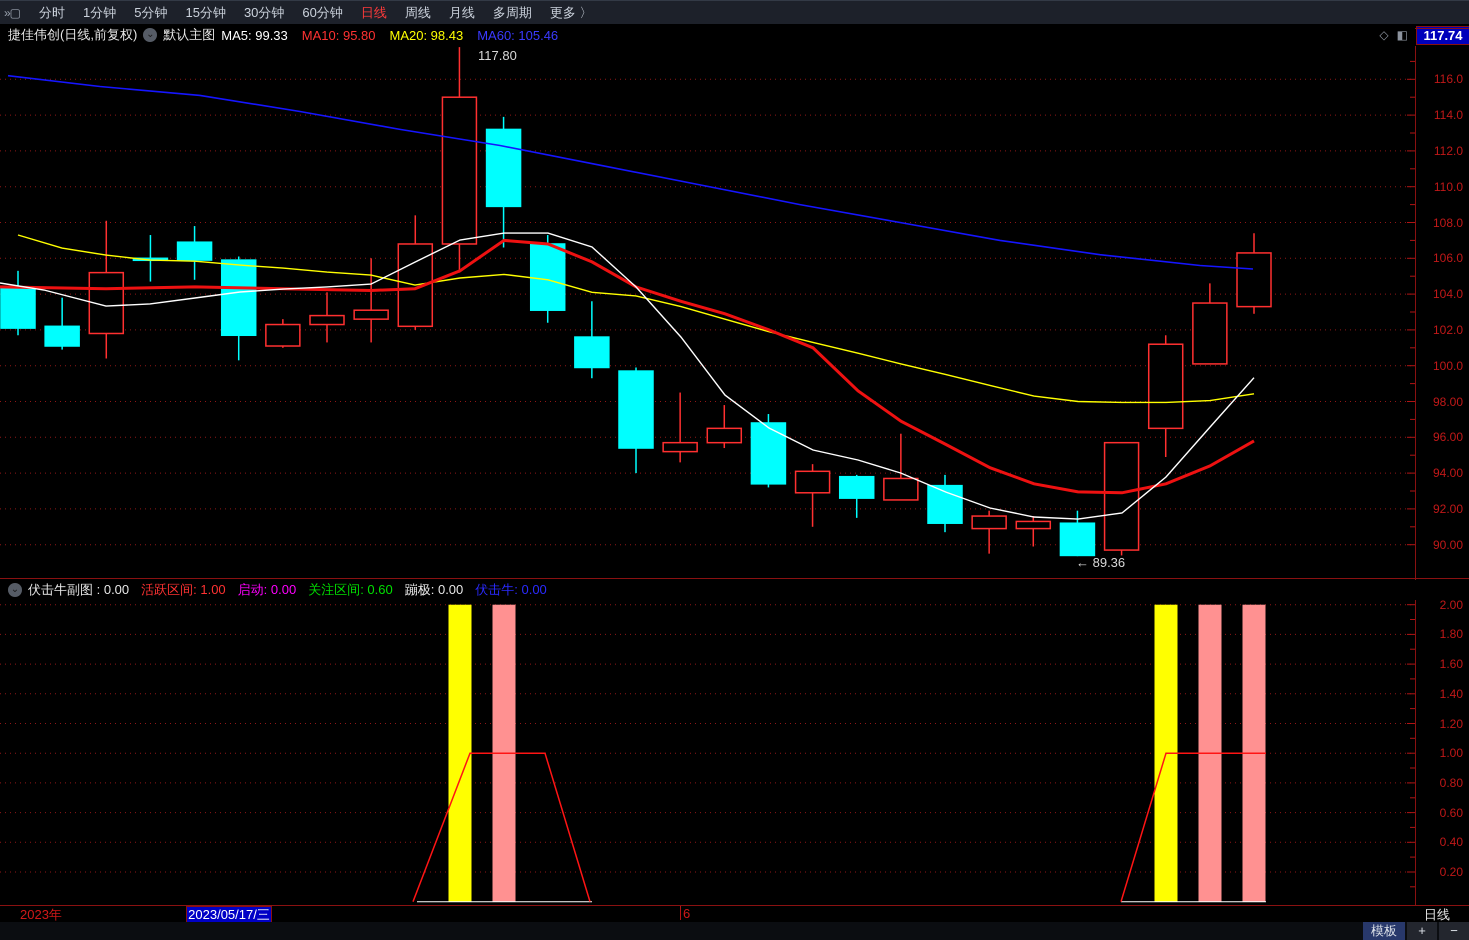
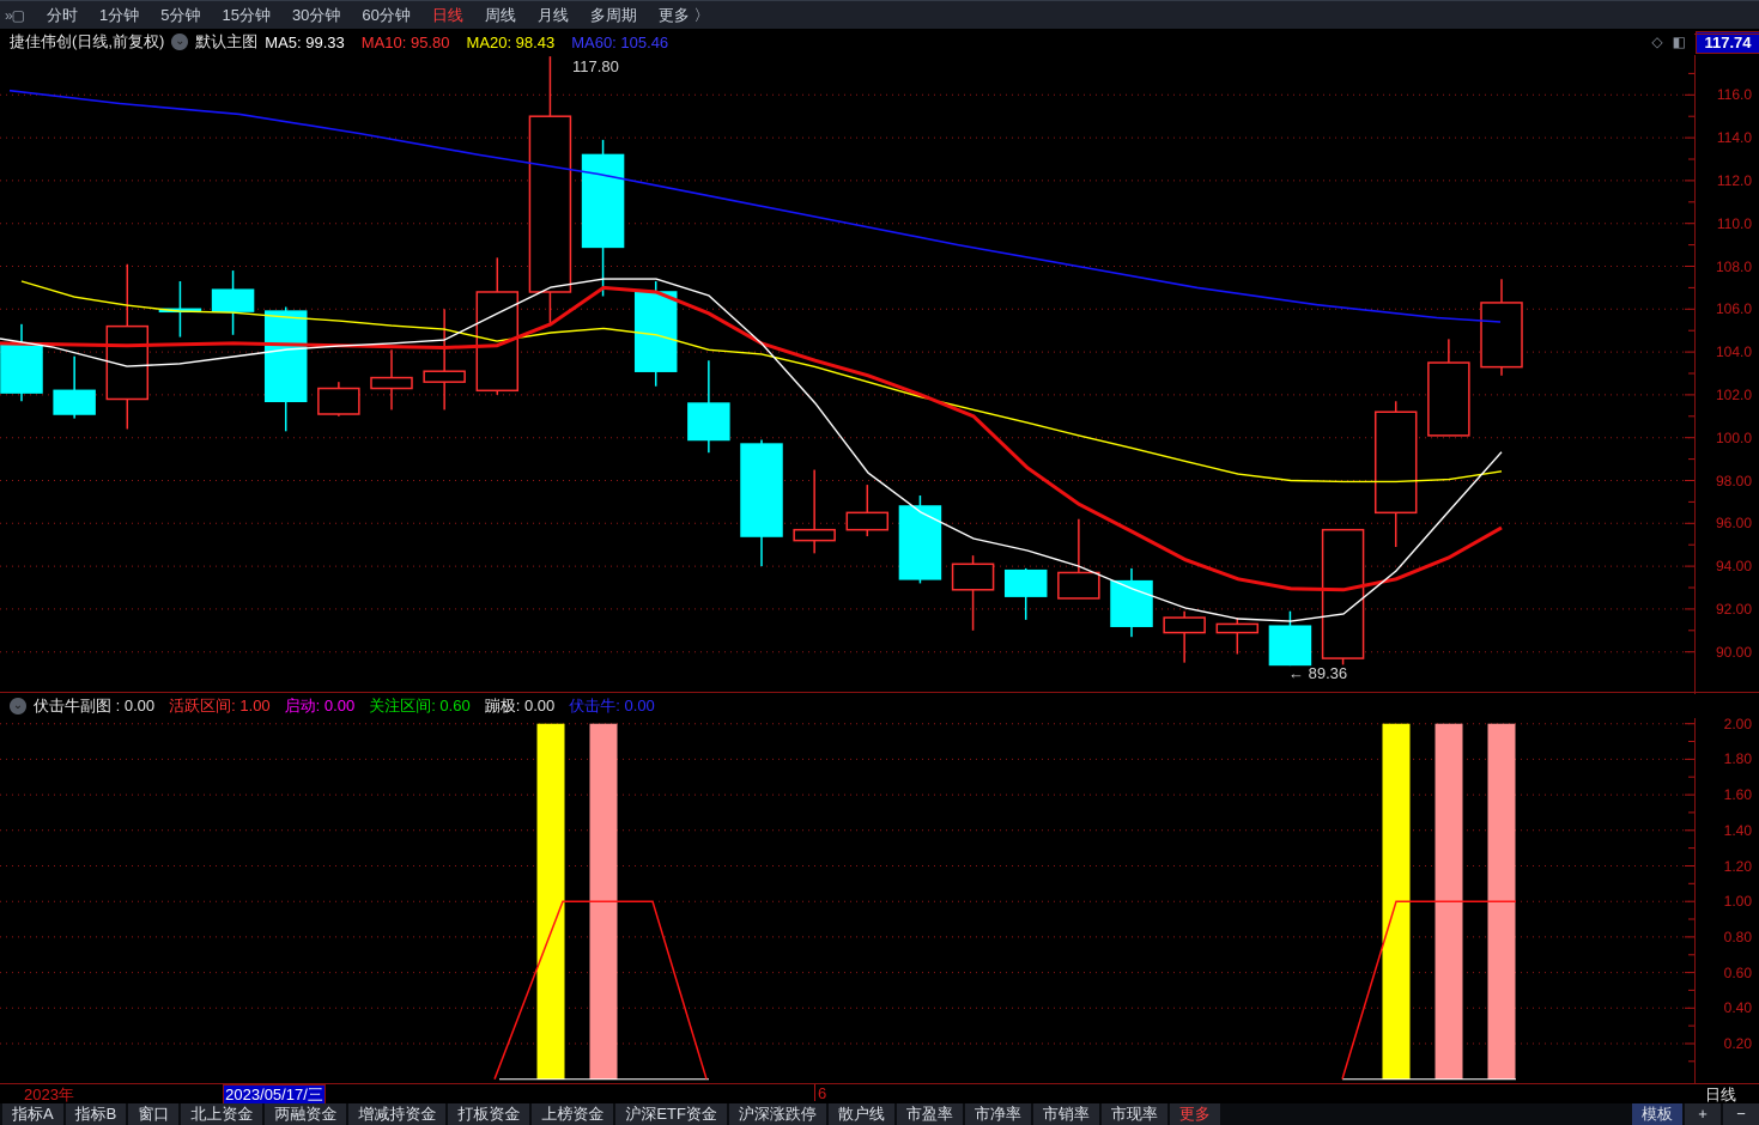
  »▢
  分时
  1分钟
  5分钟
  15分钟
  30分钟
  60分钟
  日线
  周线
  月线
  多周期
  更多 〉
  捷佳伟创(日线,前复权)
  ⌄
  默认主图
  MA5: 99.33
  MA10: 95.80
  MA20: 98.43
  MA60: 105.46
  ◇
  ◧
  117.74
  117.80
  ← 89.36
  116.0
  114.0
  112.0
  110.0
  108.0
  106.0
  104.0
  102.0
  100.0
  98.00
  96.00
  94.00
  92.00
  90.00
  ⌄
  伏击牛副图 : 0.00
  活跃区间: 1.00
  启动: 0.00
  关注区间: 0.60
  蹦极: 0.00
  伏击牛: 0.00
  2.00
  1.80
  1.60
  1.40
  1.20
  1.00
  0.80
  0.60
  0.40
  0.20
  2023年
  2023/05/17/三
  6
  日线
+ 指标A
+ 指标B
+ 窗口
+ 北上资金
+ 两融资金
+ 增减持资金
+ 打板资金
+ 上榜资金
+ 沪深ETF资金
+ 沪深涨跌停
+ 散户线
+ 市盈率
+ 市净率
+ 市销率
+ 市现率
+ 更多
  模板
  +
  −
